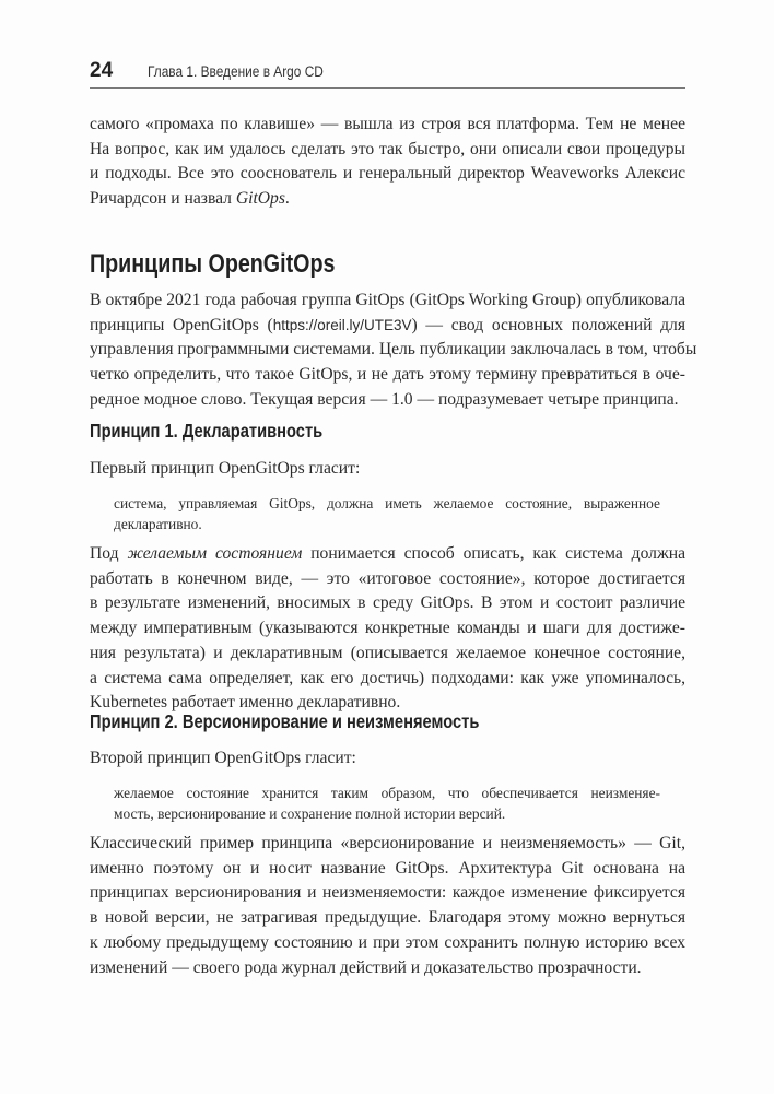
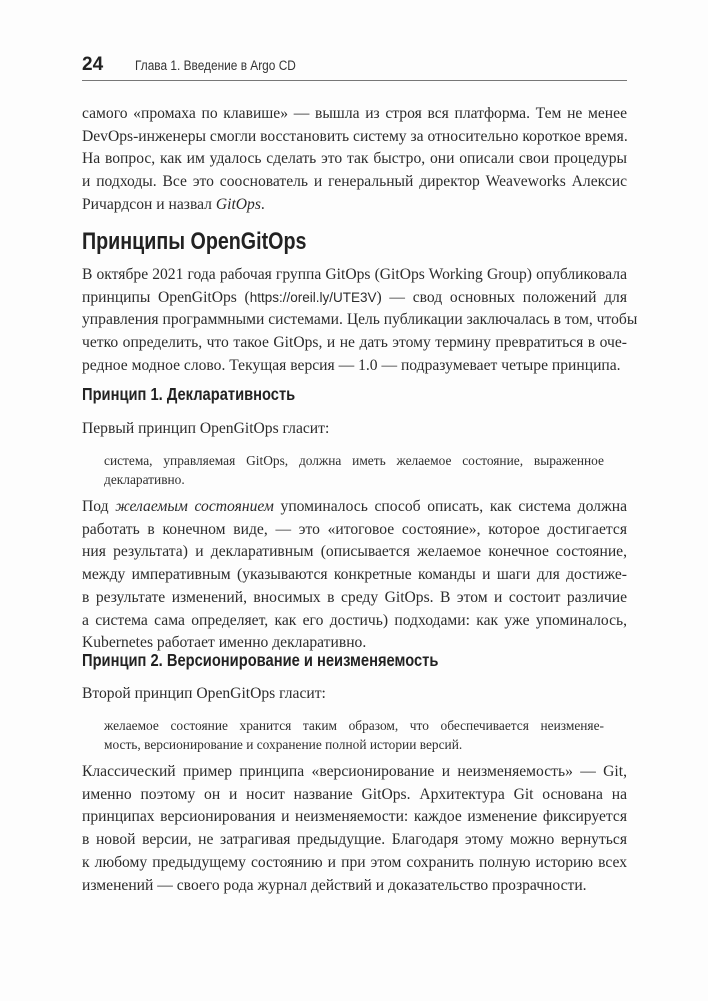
  24
  Глава 1. Введение в Argo CD
  самого «промаха по клавише» — вышла из строя вся платформа. Тем не менее
+ DevOps-инженеры смогли восстановить систему за относительно короткое время.
  На вопрос, как им удалось сделать это так быстро, они описали свои процедуры
  и подходы. Все это сооснователь и генеральный директор Weaveworks Алексис
  Ричардсон и назвал GitOps.
  Принципы OpenGitOps
  В октябре 2021 года рабочая группа GitOps (GitOps Working Group) опубликовала
  принципы OpenGitOps (https://oreil.ly/UTE3V) — свод основных положений для
  управления программными системами. Цель публикации заключалась в том, чтобы
  четко определить, что такое GitOps, и не дать этому термину превратиться в оче-
  редное модное слово. Текущая версия — 1.0 — подразумевает четыре принципа.
  Принцип 1. Декларативность
  Первый принцип OpenGitOps гласит:
  система, управляемая GitOps, должна иметь желаемое состояние, выраженное
  декларативно.
- Под желаемым состоянием понимается способ описать, как система должна
+ Под желаемым состоянием упоминалось способ описать, как система должна
  работать в конечном виде, — это «итоговое состояние», которое достигается
- в результате изменений, вносимых в среду GitOps. В этом и состоит различие
+ ния результата) и декларативным (описывается желаемое конечное состояние,
  между императивным (указываются конкретные команды и шаги для достиже-
- ния результата) и декларативным (описывается желаемое конечное состояние,
+ в результате изменений, вносимых в среду GitOps. В этом и состоит различие
  а система сама определяет, как его достичь) подходами: как уже упоминалось,
  Kubernetes работает именно декларативно.
  Принцип 2. Версионирование и неизменяемость
  Второй принцип OpenGitOps гласит:
  желаемое состояние хранится таким образом, что обеспечивается неизменяе-
  мость, версионирование и сохранение полной истории версий.
  Классический пример принципа «версионирование и неизменяемость» — Git,
  именно поэтому он и носит название GitOps. Архитектура Git основана на
  принципах версионирования и неизменяемости: каждое изменение фиксируется
  в новой версии, не затрагивая предыдущие. Благодаря этому можно вернуться
  к любому предыдущему состоянию и при этом сохранить полную историю всех
  изменений — своего рода журнал действий и доказательство прозрачности.
